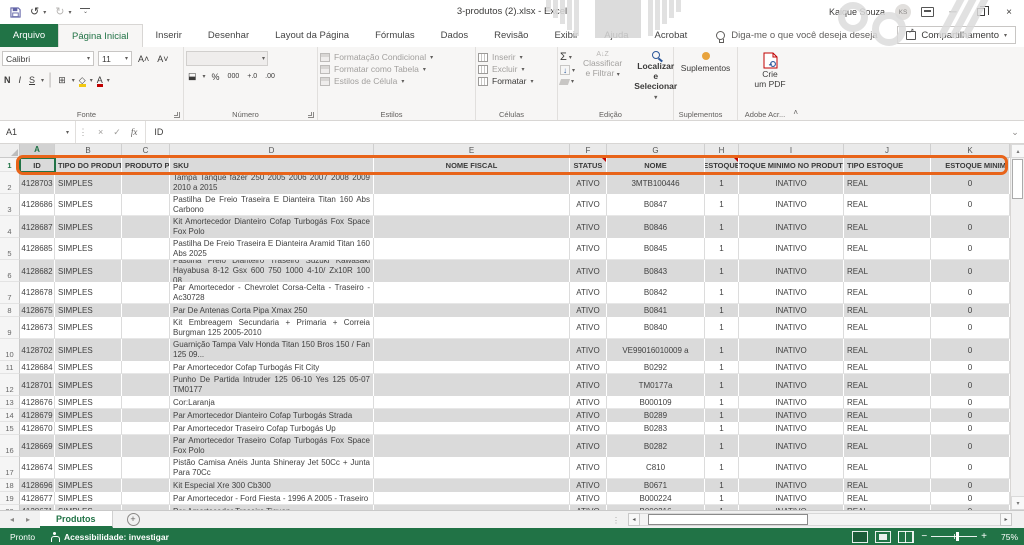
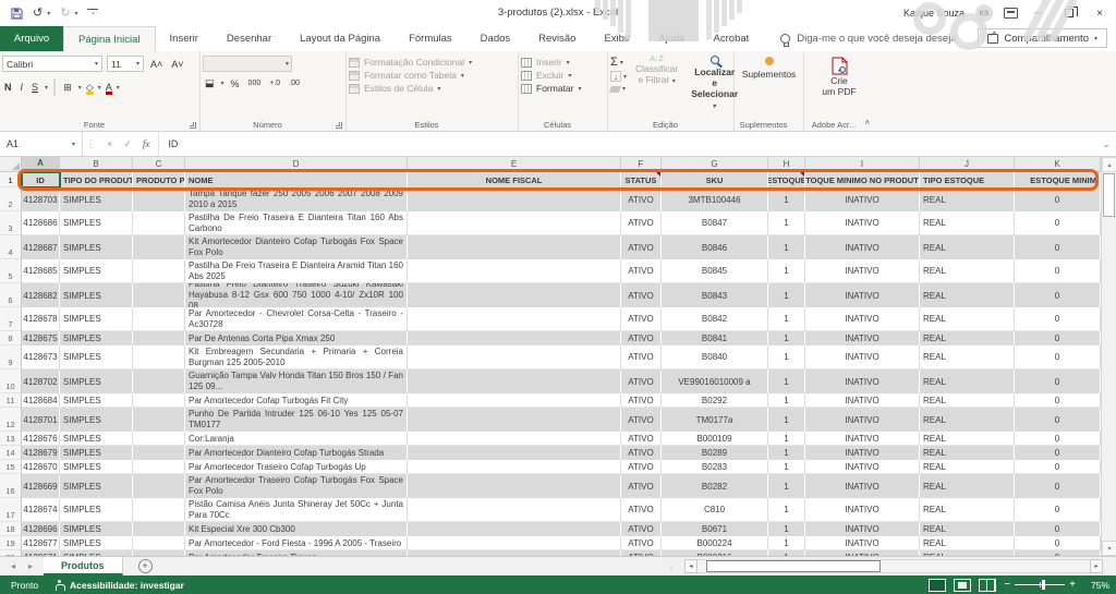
  ↺
  ↻
  3-produtos (2).xlsx - Excel
  Kaique Souza
  ─
  ×
  Arquivo
  Página Inicial
  Inserir
  Desenhar
  Layout da Página
  Fórmulas
  Dados
  Revisão
  Exibir
  Ajuda
  Acrobat
  Diga-me o que você deseja deseja
  Compartilhamento
  Calibri
  11
  A˄
  A˅
  N
  I
  S
  |
  ⊞
  ◇
  A
  Fonte
  ⬓
  %
  Número
  Formatação Condicional
  Formatar como Tabela
  Estilos de Célula
  Estilos
  Inserir
  Excluir
  Formatar
  Células
  Σ
  ↓
  Classificar
  e Filtrar
  Localizar e
  Selecionar
  Edição
  Suplementos
  Suplementos
  Crie
  um PDF
  Adobe Acr...
  ˄
  A1
  ⋮
  ×
  ✓
  fx
  ID
  ⌄
  A
  B
  C
  D
  E
  F
  G
  H
  I
  J
  K
  1
  ID
  TIPO DO PRODUT
  PRODUTO P
- SKU
+ NOME
  NOME FISCAL
  STATUS
- NOME
+ SKU
  ESTOQUE
  TOQUE MINIMO NO PRODUT
  TIPO ESTOQUE
  ESTOQUE MINIM
  2
  4128703
  SIMPLES
  Tampa Tanque fazer 250 2005 2006 2007 2008 2009 2010 a 2015
  ATIVO
  3MTB100446
  1
  INATIVO
  REAL
  0
  3
  4128686
  SIMPLES
  Pastilha De Freio Traseira E Dianteira Titan 160 Abs Carbono
  ATIVO
  B0847
  1
  INATIVO
  REAL
  0
  4
  4128687
  SIMPLES
  Kit Amortecedor Dianteiro Cofap Turbogás Fox Space Fox Polo
  ATIVO
  B0846
  1
  INATIVO
  REAL
  0
  5
  4128685
  SIMPLES
  Pastilha De Freio Traseira E Dianteira Aramid Titan 160 Abs 2025
  ATIVO
  B0845
  1
  INATIVO
  REAL
  0
  6
  4128682
  SIMPLES
  Pastilha Freio Dianteiro Traseiro Suzuki Kawasaki Hayabusa 8-12 Gsx 600 750 1000 4-10/ Zx10R 100 08...
  ATIVO
  B0843
  1
  INATIVO
  REAL
  0
  7
  4128678
  SIMPLES
  Par Amortecedor - Chevrolet Corsa-Celta - Traseiro - Ac30728
  ATIVO
  B0842
  1
  INATIVO
  REAL
  0
  8
  4128675
  SIMPLES
  Par De Antenas Corta Pipa Xmax 250
  ATIVO
  B0841
  1
  INATIVO
  REAL
  0
  9
  4128673
  SIMPLES
  Kit Embreagem Secundaria + Primaria + Correia Burgman 125 2005-2010
  ATIVO
  B0840
  1
  INATIVO
  REAL
  0
  10
  4128702
  SIMPLES
  Guarnição Tampa Valv Honda Titan 150 Bros 150 / Fan 125 09...
  ATIVO
  VE99016010009 a
  1
  INATIVO
  REAL
  0
  11
  4128684
  SIMPLES
  Par Amortecedor Cofap Turbogás Fit City
  ATIVO
  B0292
  1
  INATIVO
  REAL
  0
  12
  4128701
  SIMPLES
  Punho De Partida Intruder 125 06-10 Yes 125 05-07 TM0177
  ATIVO
  TM0177a
  1
  INATIVO
  REAL
  0
  13
  4128676
  SIMPLES
  Cor:Laranja
  ATIVO
  B000109
  1
  INATIVO
  REAL
  0
  14
  4128679
  SIMPLES
  Par Amortecedor Dianteiro Cofap Turbogás Strada
  ATIVO
  B0289
  1
  INATIVO
  REAL
  0
  15
  4128670
  SIMPLES
  Par Amortecedor Traseiro Cofap Turbogás Up
  ATIVO
  B0283
  1
  INATIVO
  REAL
  0
  16
  4128669
  SIMPLES
  Par Amortecedor Traseiro Cofap Turbogás Fox Space Fox Polo
  ATIVO
  B0282
  1
  INATIVO
  REAL
  0
  17
  4128674
  SIMPLES
  Pistão Camisa Anéis Junta Shineray Jet 50Cc + Junta Para 70Cc
  ATIVO
  C810
  1
  INATIVO
  REAL
  0
  18
  4128696
  SIMPLES
  Kit Especial Xre 300 Cb300
  ATIVO
  B0671
  1
  INATIVO
  REAL
  0
  19
  4128677
  SIMPLES
  Par Amortecedor - Ford Fiesta - 1996 A 2005 - Traseiro
  ATIVO
  B000224
  1
  INATIVO
  REAL
  0
  ◂
  ▸
  Produtos
  +
  ⋮
  Pronto
  Acessibilidade: investigar
  −
  +
  75%
